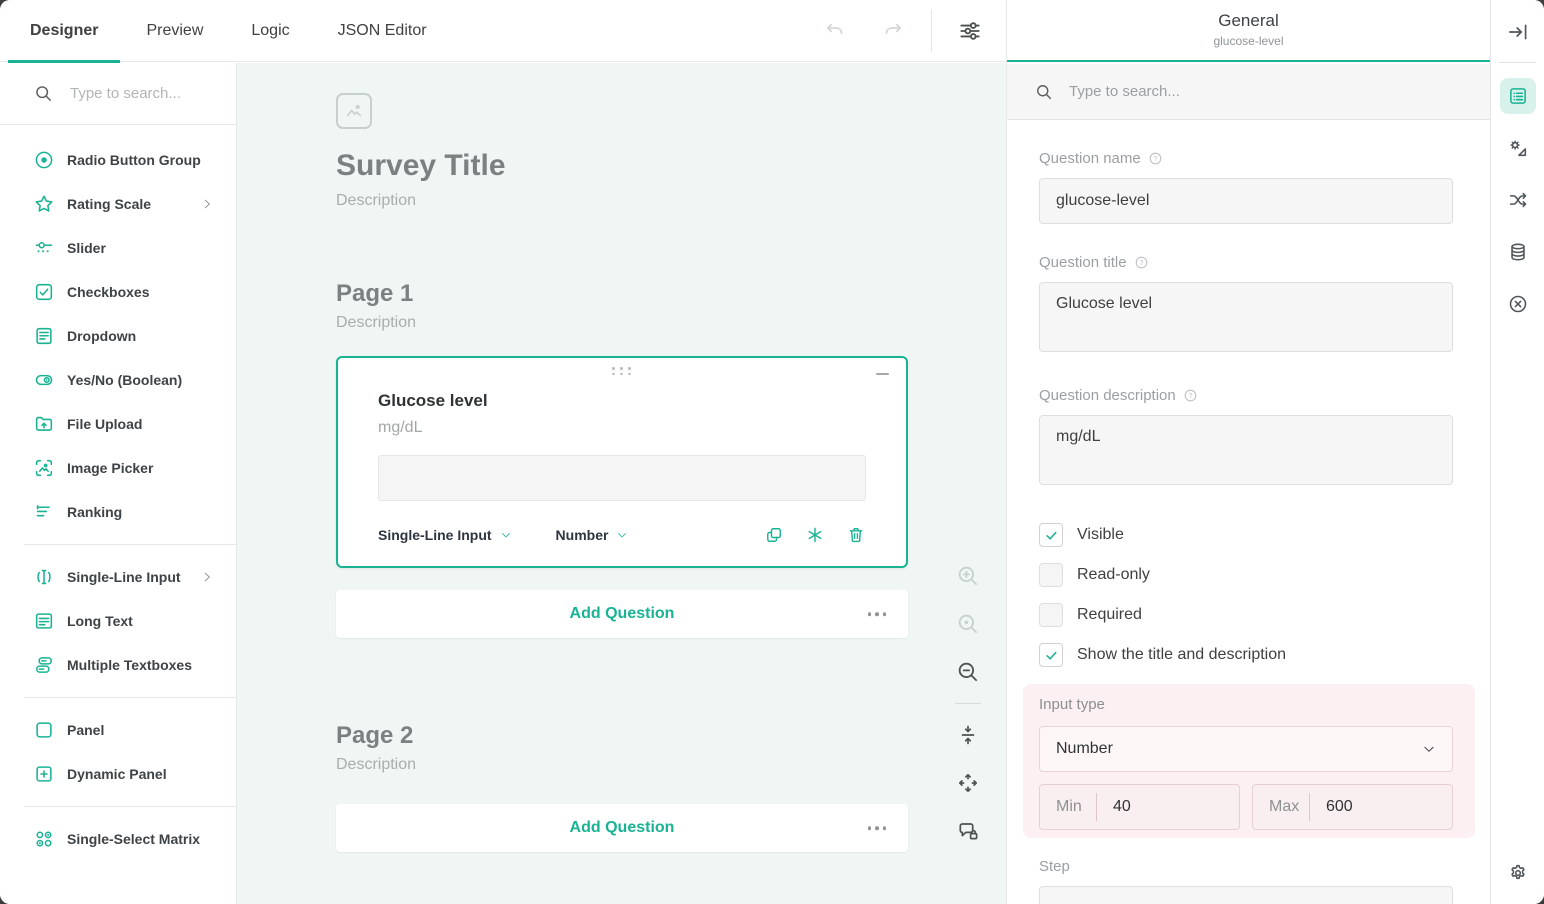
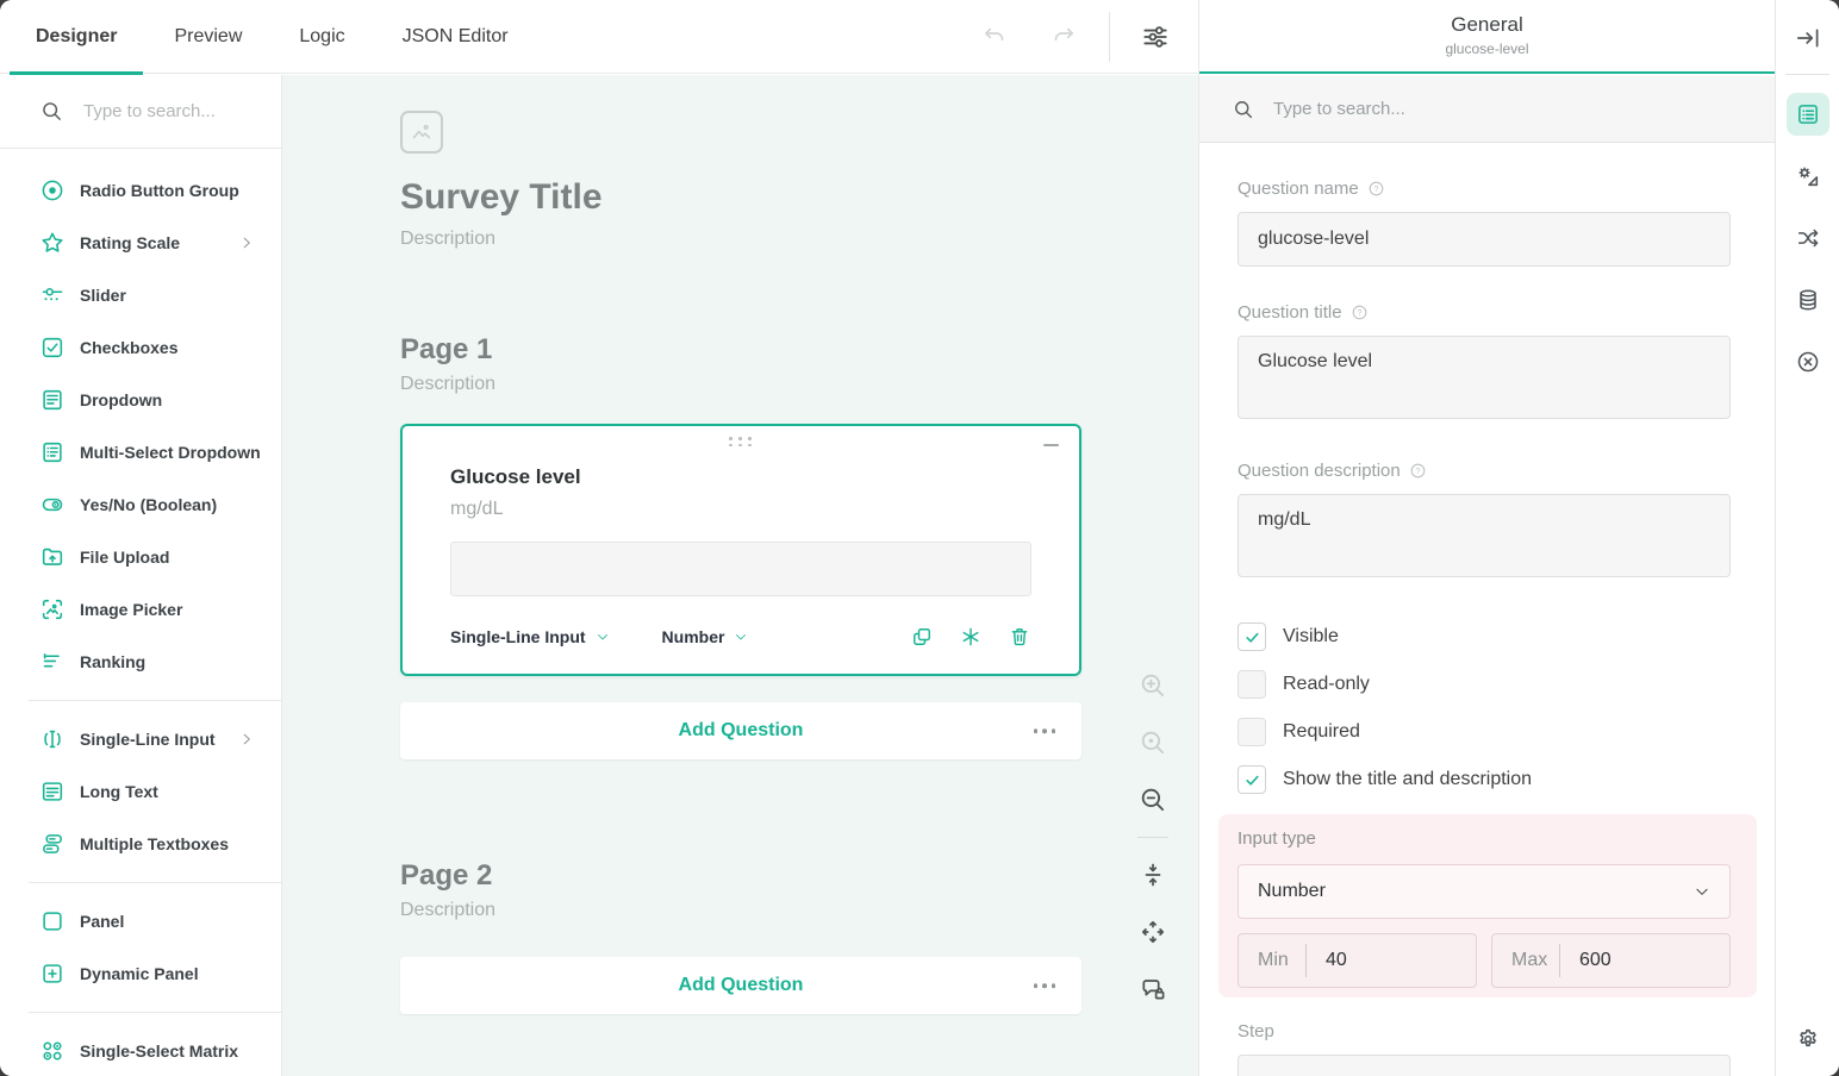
  Designer
  Preview
  Logic
  JSON Editor
  Type to search...
  Radio Button Group
  Rating Scale
  Slider
  Checkboxes
  Dropdown
+ Multi-Select Dropdown
  Yes/No (Boolean)
  File Upload
  Image Picker
  Ranking
  Single-Line Input
  Long Text
  Multiple Textboxes
  Panel
  Dynamic Panel
  Single-Select Matrix
  Survey Title
  Description
  Page 1
  Description
  Glucose level
  mg/dL
  Single-Line Input
  Number
  Add Question
  Page 2
  Description
  Add Question
  General
  glucose-level
  Type to search...
  Question name
  glucose-level
  Question title
  Glucose level
  Question description
  mg/dL
  Visible
  Read-only
  Required
  Show the title and description
  Input type
  Number
  Min
  40
  Max
  600
  Step
